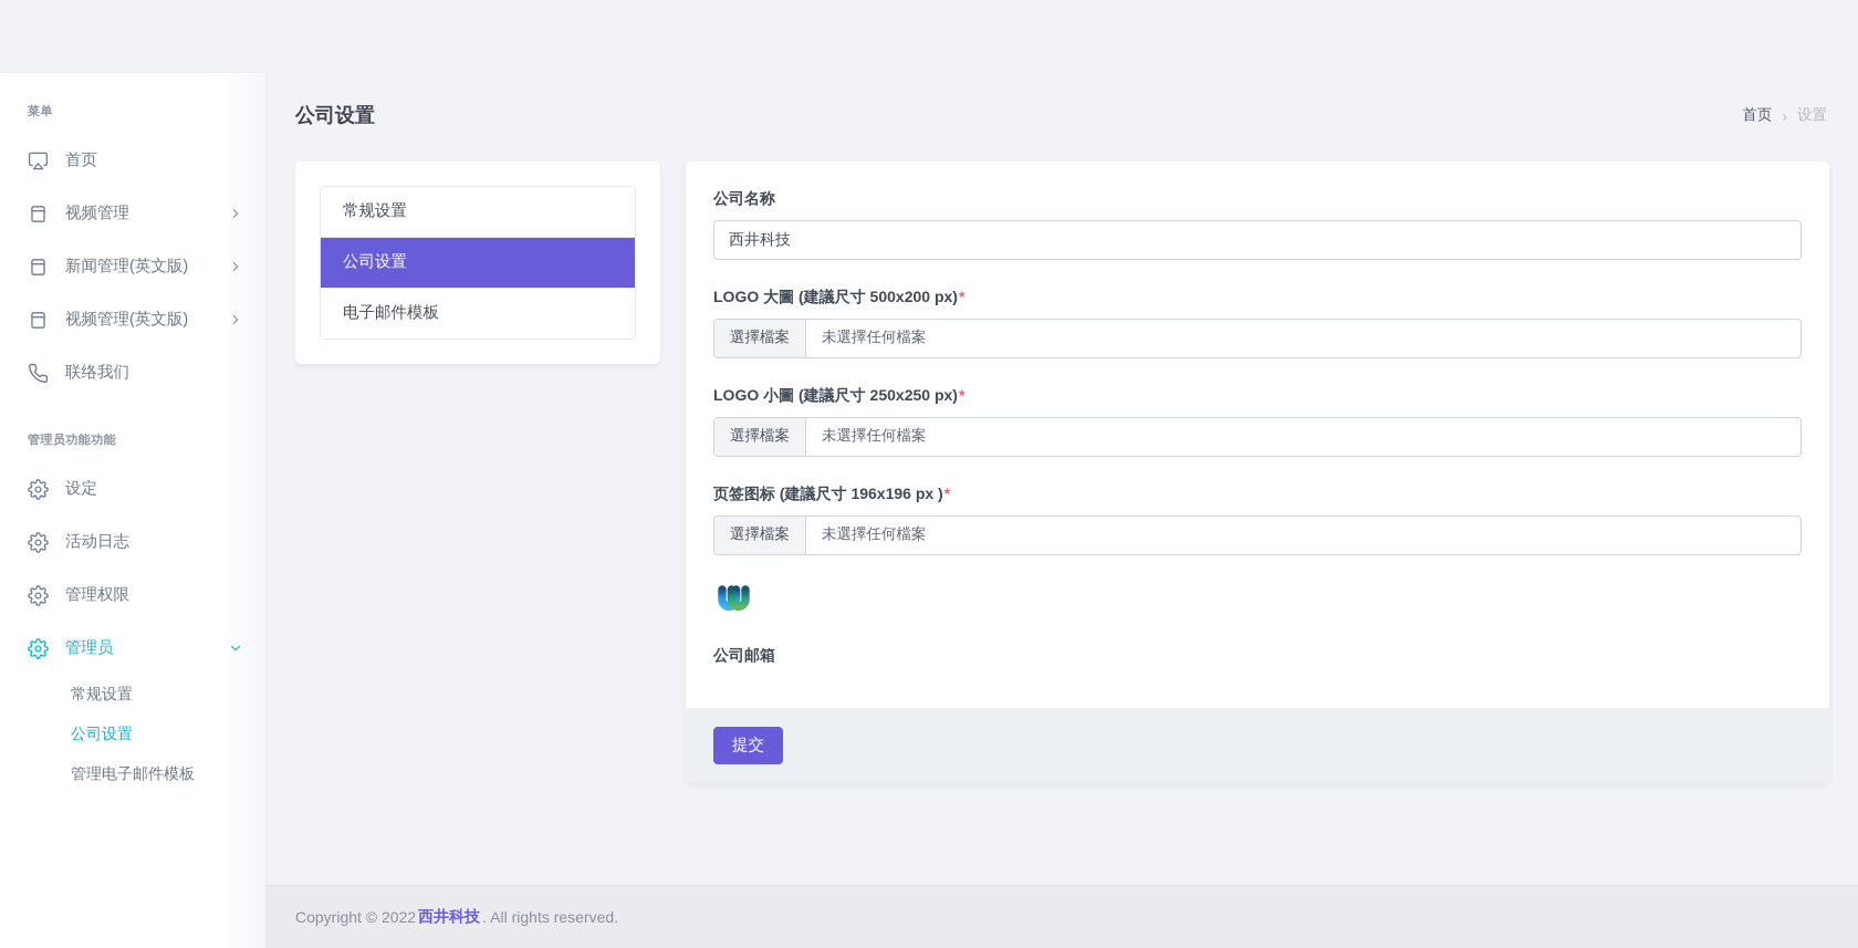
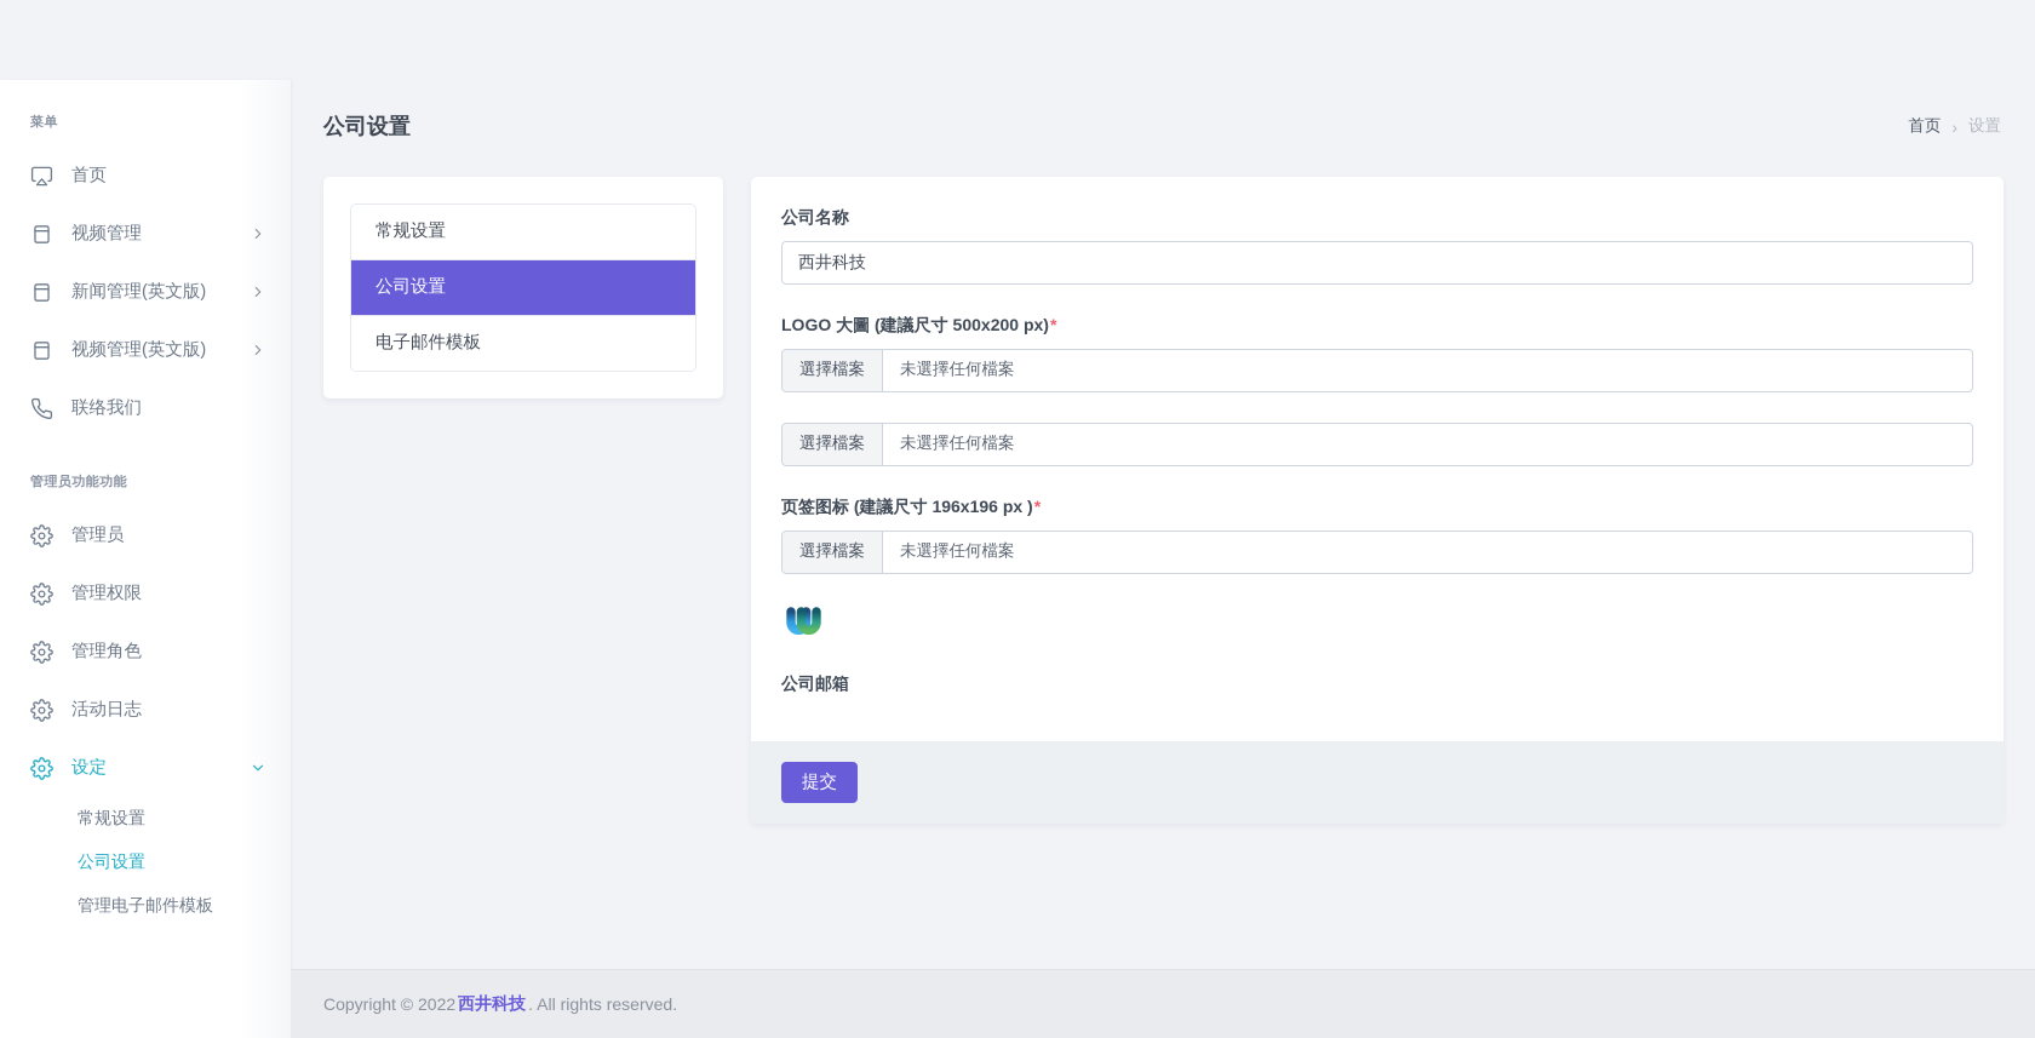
  菜单
  首页
  视频管理
  新闻管理(英文版)
  视频管理(英文版)
  联络我们
  管理员功能功能
- 设定
+ 管理员
- 活动日志
+ 管理权限
+ 管理角色
- 管理权限
+ 活动日志
- 管理员
+ 设定
  常规设置
  公司设置
  管理电子邮件模板
  公司设置
  首页
  ›
  设置
  常规设置
  公司设置
  电子邮件模板
  公司名称
  西井科技
  LOGO 大圖 (建議尺寸 500x200 px)*
  選擇檔案
  未選擇任何檔案
- LOGO 小圖 (建議尺寸 250x250 px)*
  選擇檔案
  未選擇任何檔案
  页签图标 (建議尺寸 196x196 px )*
  選擇檔案
  未選擇任何檔案
  公司邮箱
  提交
  Copyright © 2022
  西井科技
  . All rights reserved.
